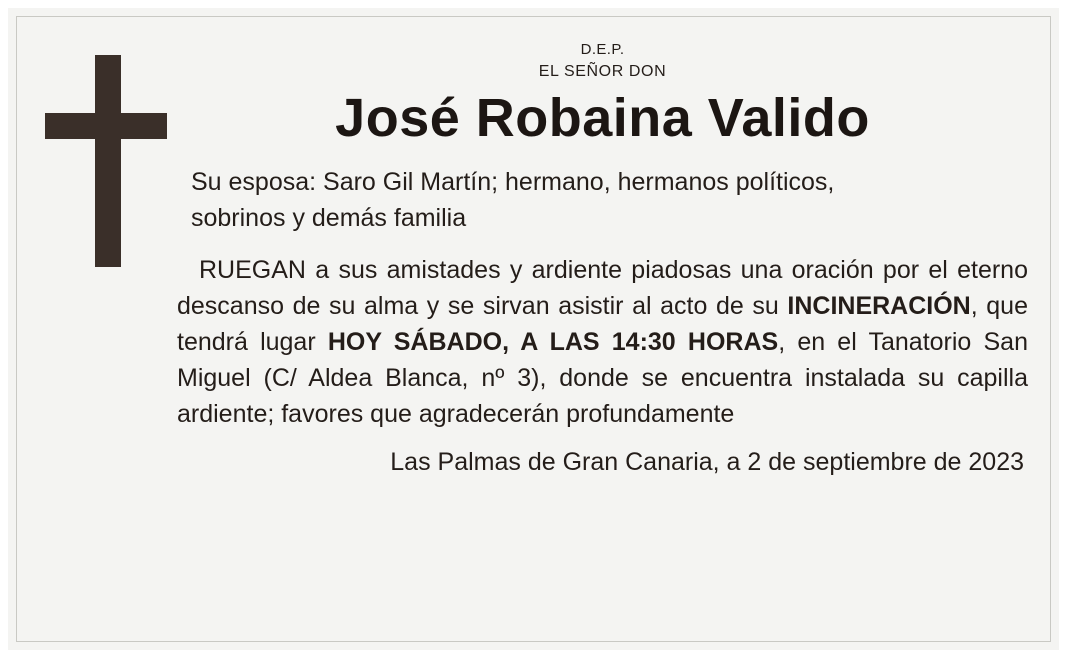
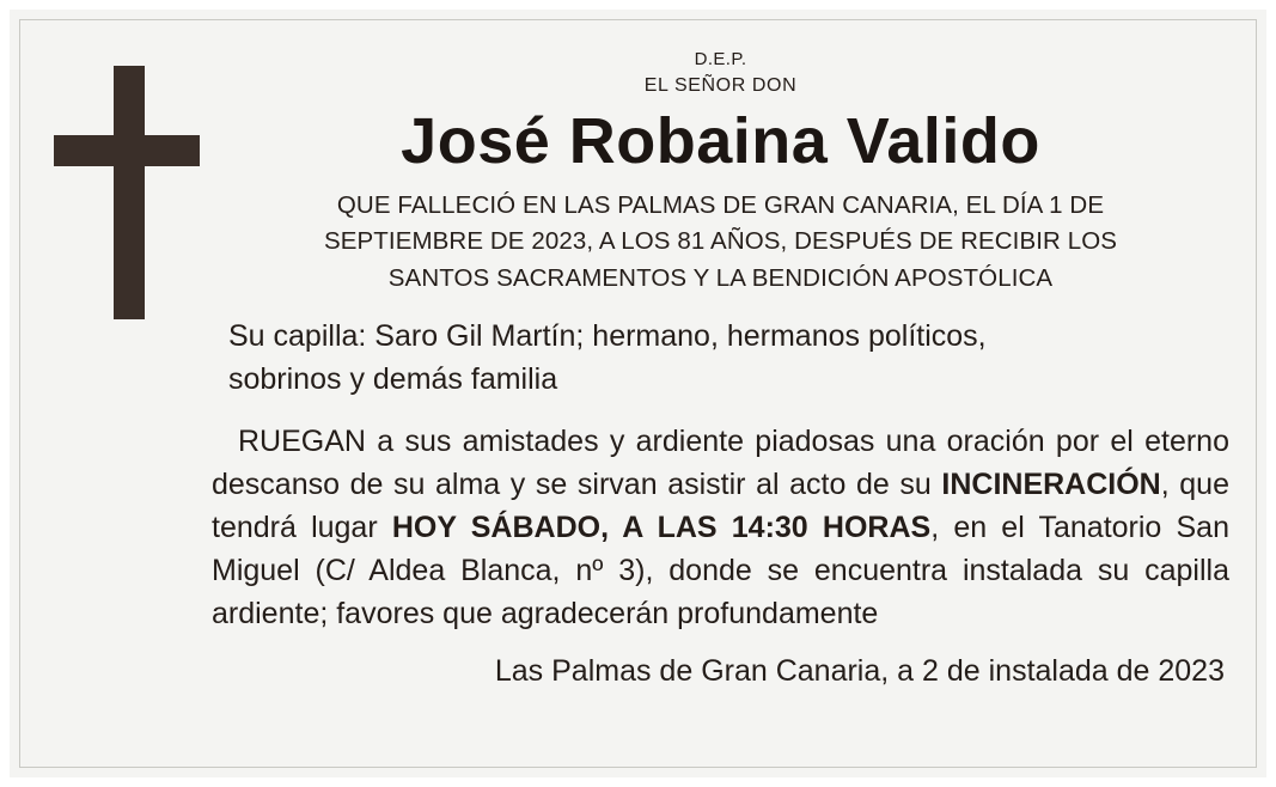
  D.E.P.
  EL SEÑOR DON
  José Robaina Valido
+ QUE FALLECIÓ EN LAS PALMAS DE GRAN CANARIA, EL DÍA 1 DE
+ SEPTIEMBRE DE 2023, A LOS 81 AÑOS, DESPUÉS DE RECIBIR LOS
+ SANTOS SACRAMENTOS Y LA BENDICIÓN APOSTÓLICA
- Su esposa: Saro Gil Martín; hermano, hermanos políticos,
+ Su capilla: Saro Gil Martín; hermano, hermanos políticos,
  sobrinos y demás familia
  RUEGAN a sus amistades y ardiente piadosas una oración por el eterno descanso de su alma y se sirvan asistir al acto de su INCINERACIÓN, que tendrá lugar HOY SÁBADO, A LAS 14:30 HORAS, en el Tanatorio San Miguel (C/ Aldea Blanca, nº 3), donde se encuentra instalada su capilla ardiente; favores que agradecerán profundamente
- Las Palmas de Gran Canaria, a 2 de septiembre de 2023
+ Las Palmas de Gran Canaria, a 2 de instalada de 2023
